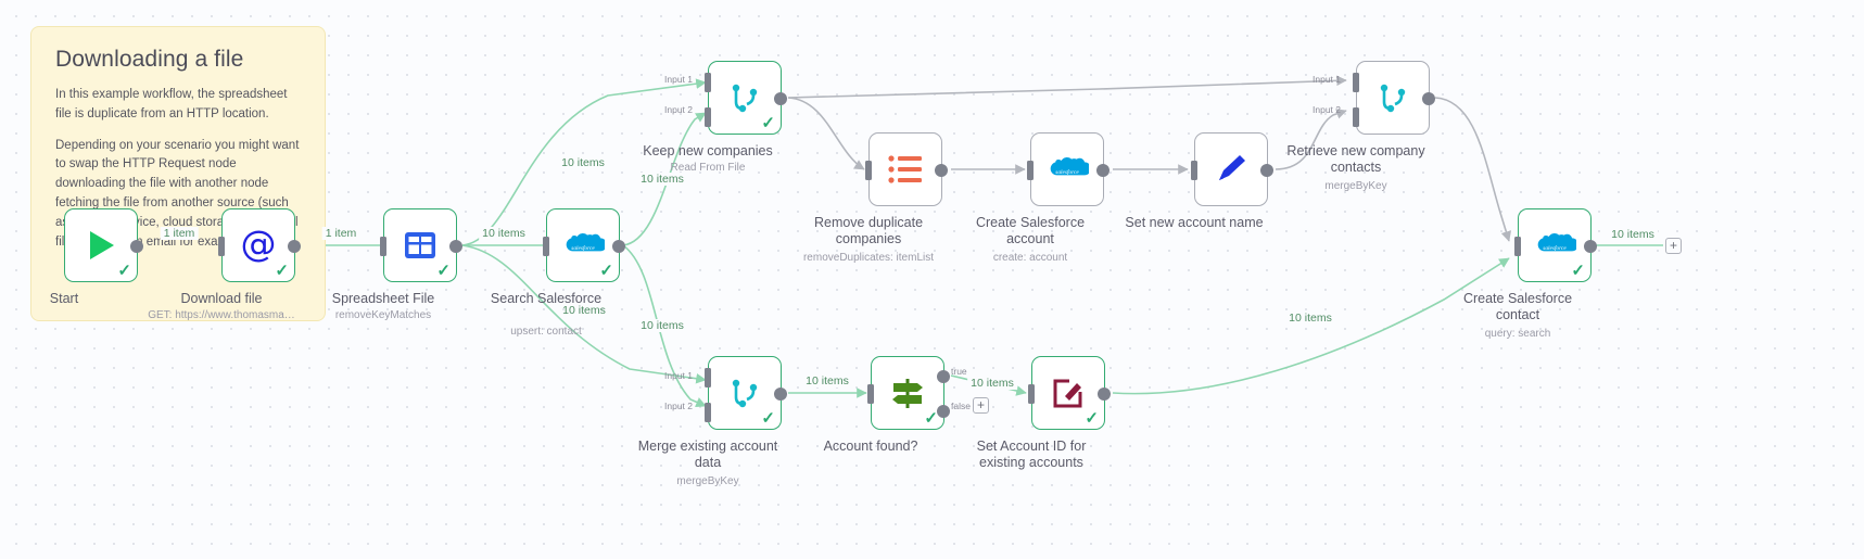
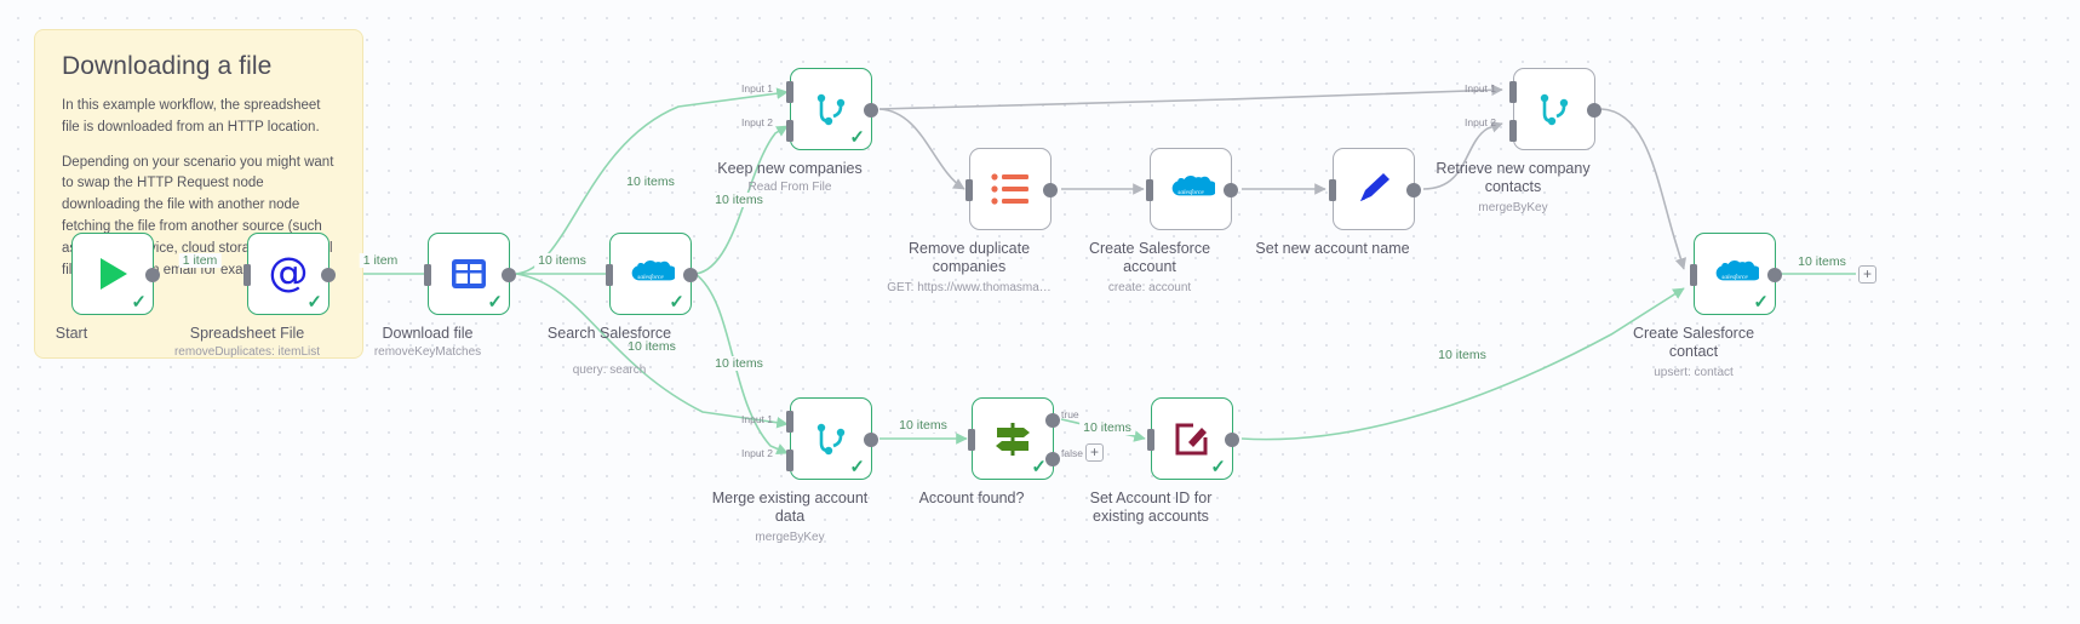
  Downloading a file
- In this example workflow, the spreadsheet file is duplicate from an HTTP location.
+ In this example workflow, the spreadsheet file is downloaded from an HTTP location.
  Depending on your scenario you might want to swap the HTTP Request node downloading the file with another node fetching the file from another source (such aice, cloud storal fi email for exa
  ✓
  Start
  @
  ✓
- Download file
+ Spreadsheet File
- GET: https://www.thomasma…
+ removeDuplicates: itemList
  ✓
- Spreadsheet File
+ Download file
  removeKeyMatches
  ✓
  Search Salesforce
- upsert: contact
+ query: search
  ✓
  Keep new companies
  Read From File
  Input 1
  Input 2
  Remove duplicate
  companies
- removeDuplicates: itemList
+ GET: https://www.thomasma…
  Create Salesforce
  account
  create: account
  Set new account name
  Retrieve new company
  contacts
  mergeByKey
  Input 1
  Input 2
  ✓
  Merge existing account
  data
  mergeByKey
  Input 1
  Input 2
  ✓
  Account found?
  true
  false
  +
  ✓
  Set Account ID for
  existing accounts
  ✓
  Create Salesforce
  contact
- query: search
+ upsert: contact
  +
  1 item
  1 item
  10 items
  10 items
  10 items
  10 items
  10 items
  10 items
  10 items
  10 items
  10 items
